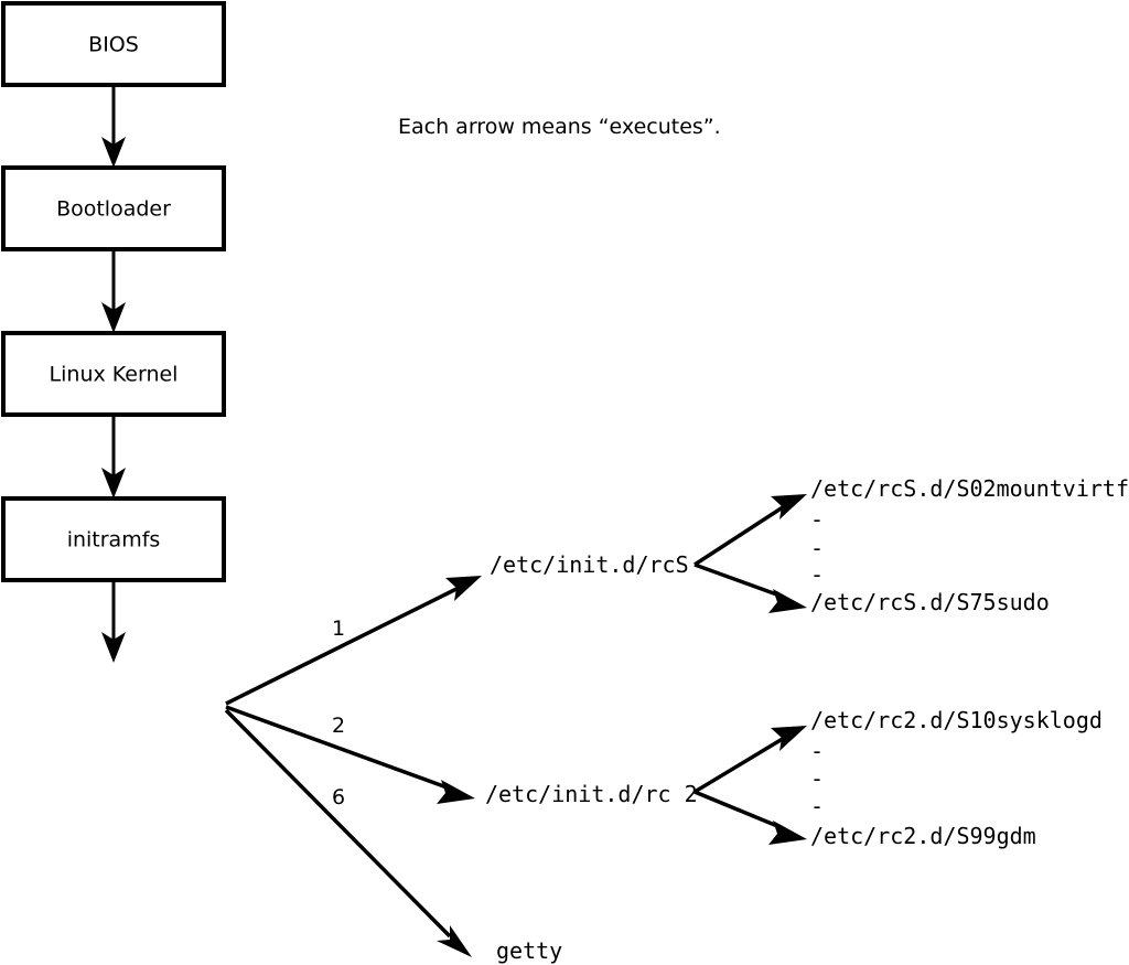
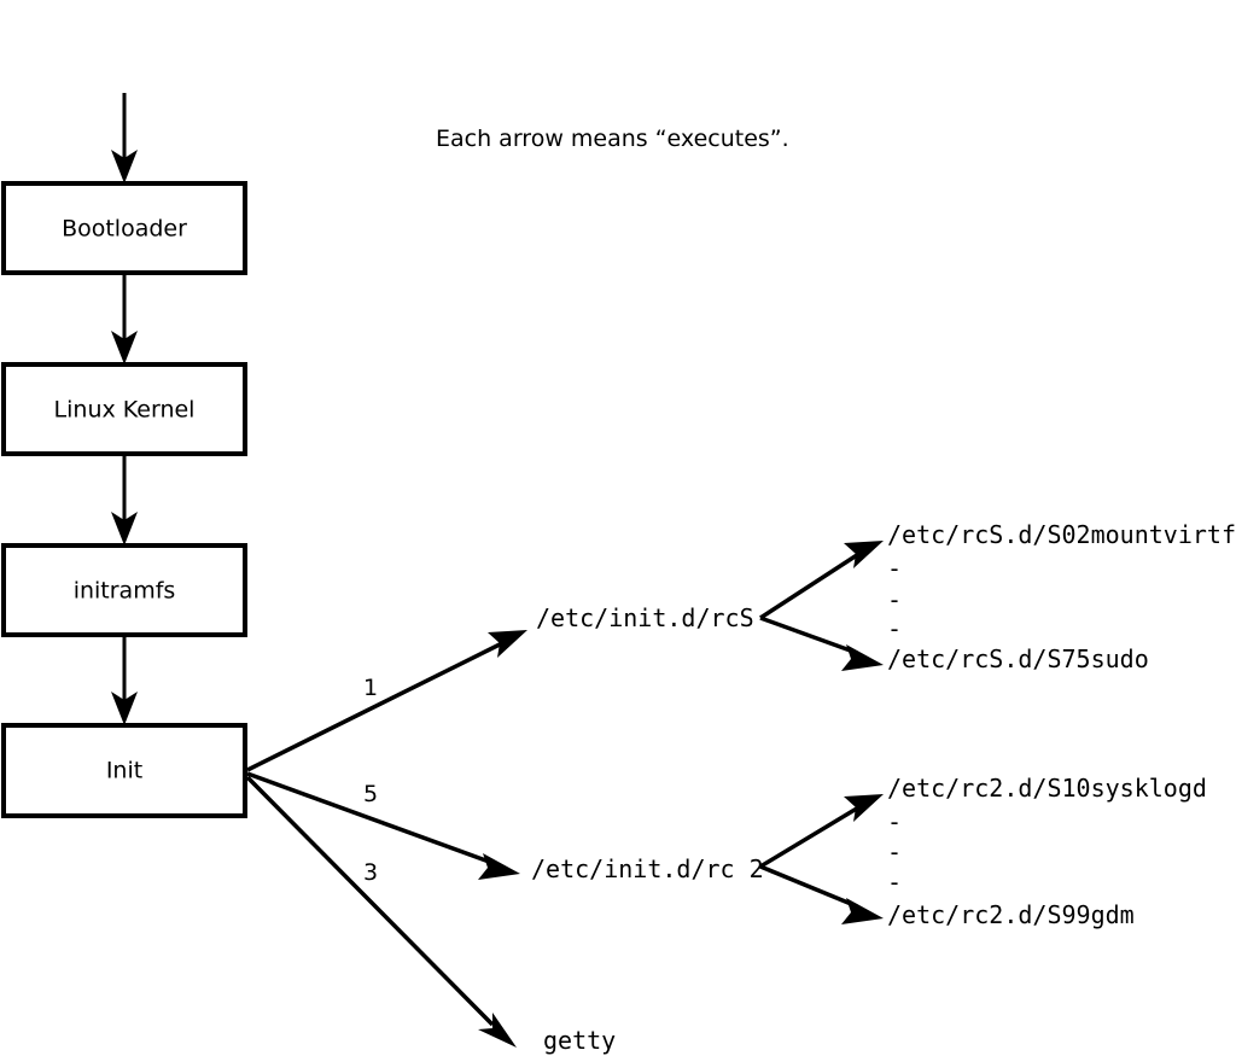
- BIOS
  Bootloader
  Linux Kernel
  initramfs
+ Init
  Each arrow means “executes”.
  1
  /etc/init.d/rcS
- 2
+ 5
  /etc/init.d/rc 2
- 6
+ 3
  getty
  /etc/rcS.d/S02mountvirtf
  -
  -
  -
  /etc/rcS.d/S75sudo
  /etc/rc2.d/S10sysklogd
  -
  -
  -
  /etc/rc2.d/S99gdm
